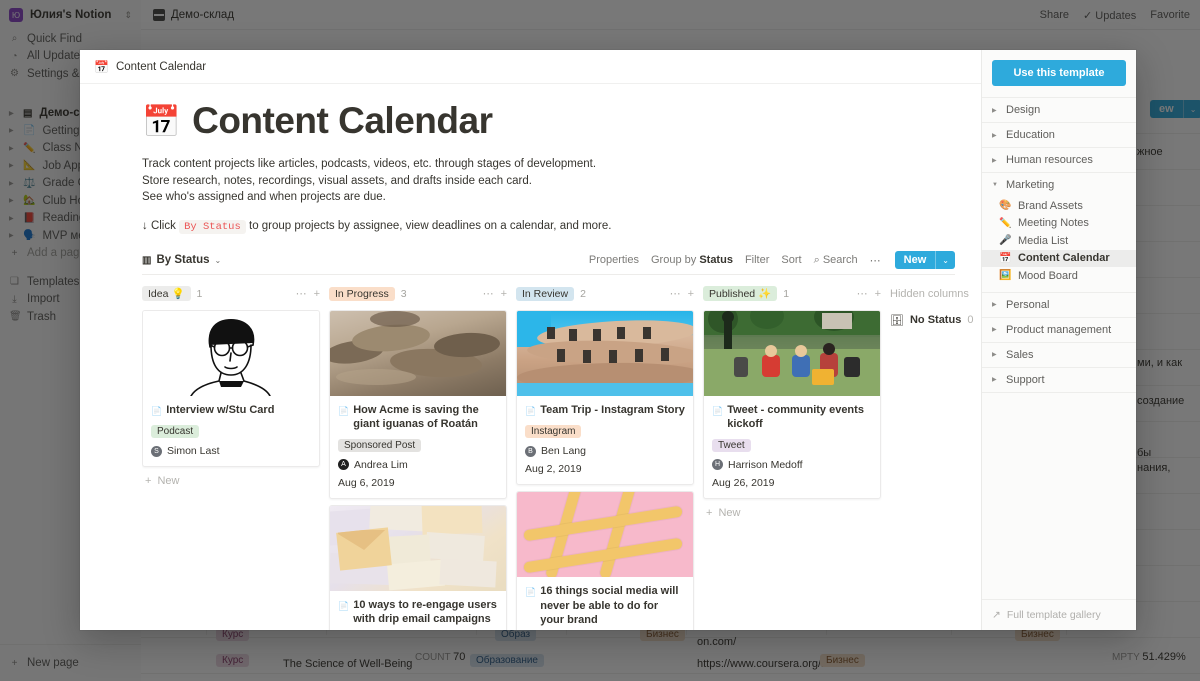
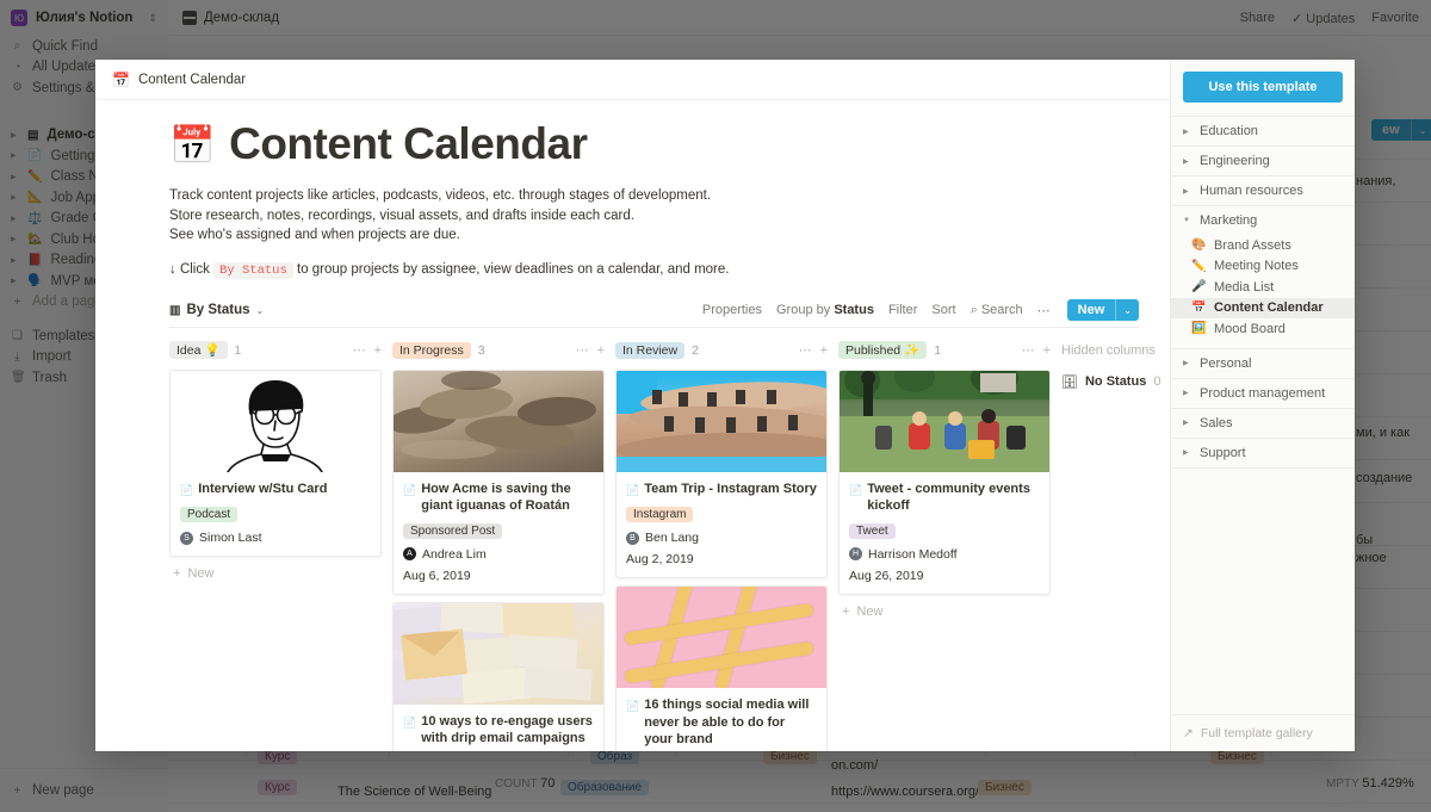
  Ю
  Юлия's Notion
  ⇕
  ⌕
  Quick Find
  ◔
  All Update
  ⚙
  Settings &
  ▤
  📄
  ✏️
  📐
  ⚖️
  🏡
  📕
  🗣️
  +
  Add a pag
  ❏
  Templates
  ⤓
  Import
  🗑
  Trash
  +
  New page
  Демо-склад
  Share
  ✓ Updates
  Favorite
  ew
  ⌄
- жное
+ нания,
  ми, и как
  создание
  бы
- нания,
+ жное
  on.com/
  The Science of Well-Being
  https://www.coursera.org
  Курс
  Образование
  Бизнес
  Курс
  Образ
  Бизнес
  Бизнес
  COUNT 70
  MPTY 51.429%
  📅
  Content Calendar
  📅
  Content Calendar
  Track content projects like articles, podcasts, videos, etc. through stages of development.
  Store research, notes, recordings, visual assets, and drafts inside each card.
  See who's assigned and when projects are due.
  ↓ Click By Status to group projects by assignee, view deadlines on a calendar, and more.
  ▥
  By Status
  ⌄
  Properties
  Group by Status
  Filter
  Sort
  ⌕ Search
  ⋯
  New
  ⌄
  Idea
  💡
  1
  ⋯
  +
  📄
  Interview w/Stu Card
  Podcast
  Simon Last
  +
  New
  In Progress
  3
  ⋯
  +
  📄
  How Acme is saving the giant iguanas of Roatán
  Sponsored Post
  Andrea Lim
  Aug 6, 2019
  📄
  10 ways to re-engage users with drip email campaigns
  In Review
  2
  ⋯
  +
  📄
  Team Trip - Instagram Story
  Instagram
  Ben Lang
  Aug 2, 2019
  📄
  16 things social media will never be able to do for your brand
  Published
  ✨
  1
  ⋯
  +
  📄
  Tweet - community events kickoff
  Tweet
  Harrison Medoff
  Aug 26, 2019
  +
  New
  Hidden columns
  🗄
  No Status
  0
  Use this template
- Design
  Education
+ Engineering
  Human resources
  Marketing
  🎨
  Brand Assets
  ✏️
  Meeting Notes
  🎤
  Media List
  📅
  Content Calendar
  🖼️
  Mood Board
  Personal
  Product management
  Sales
  Support
  ↗
  Full template gallery
